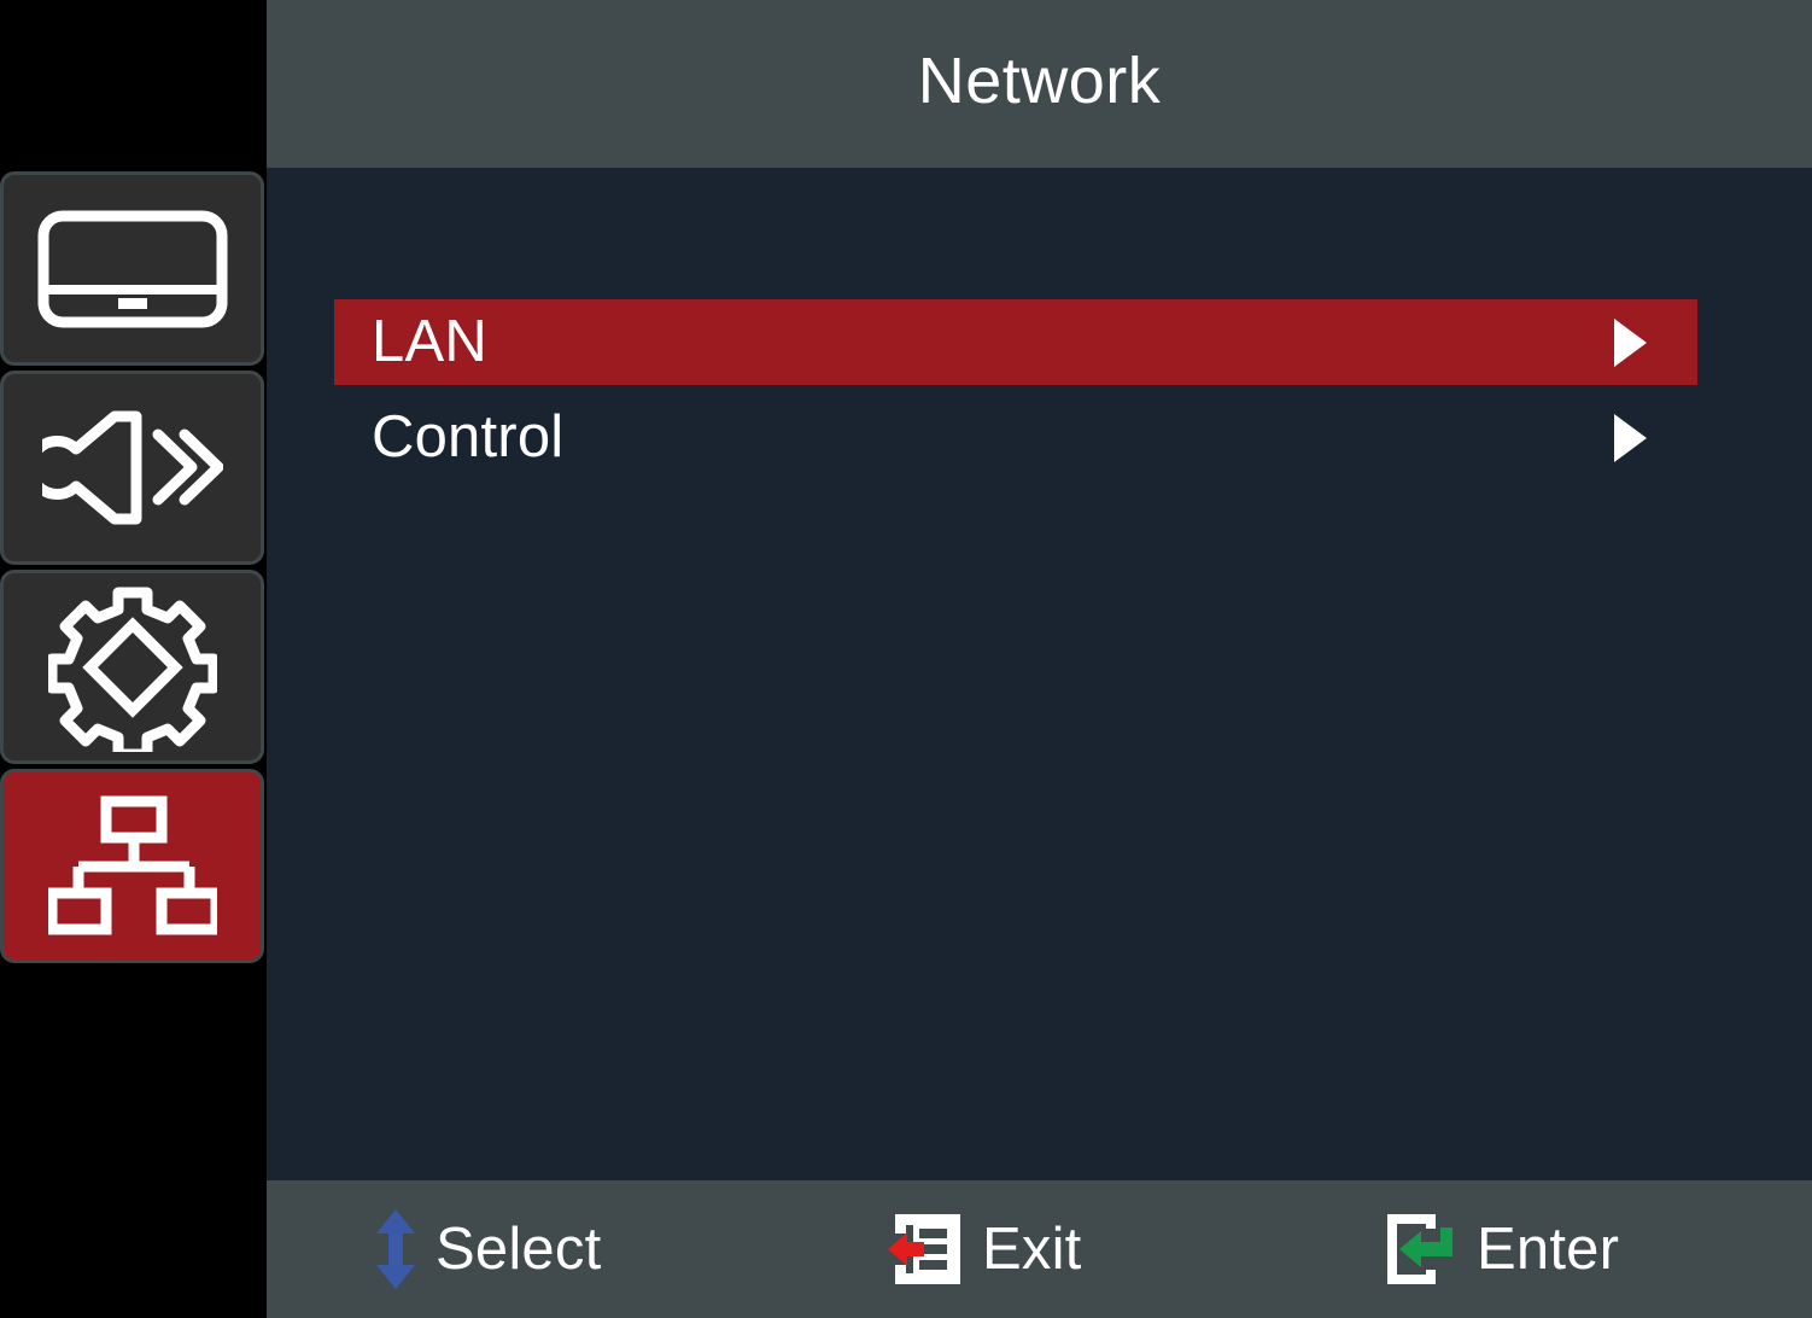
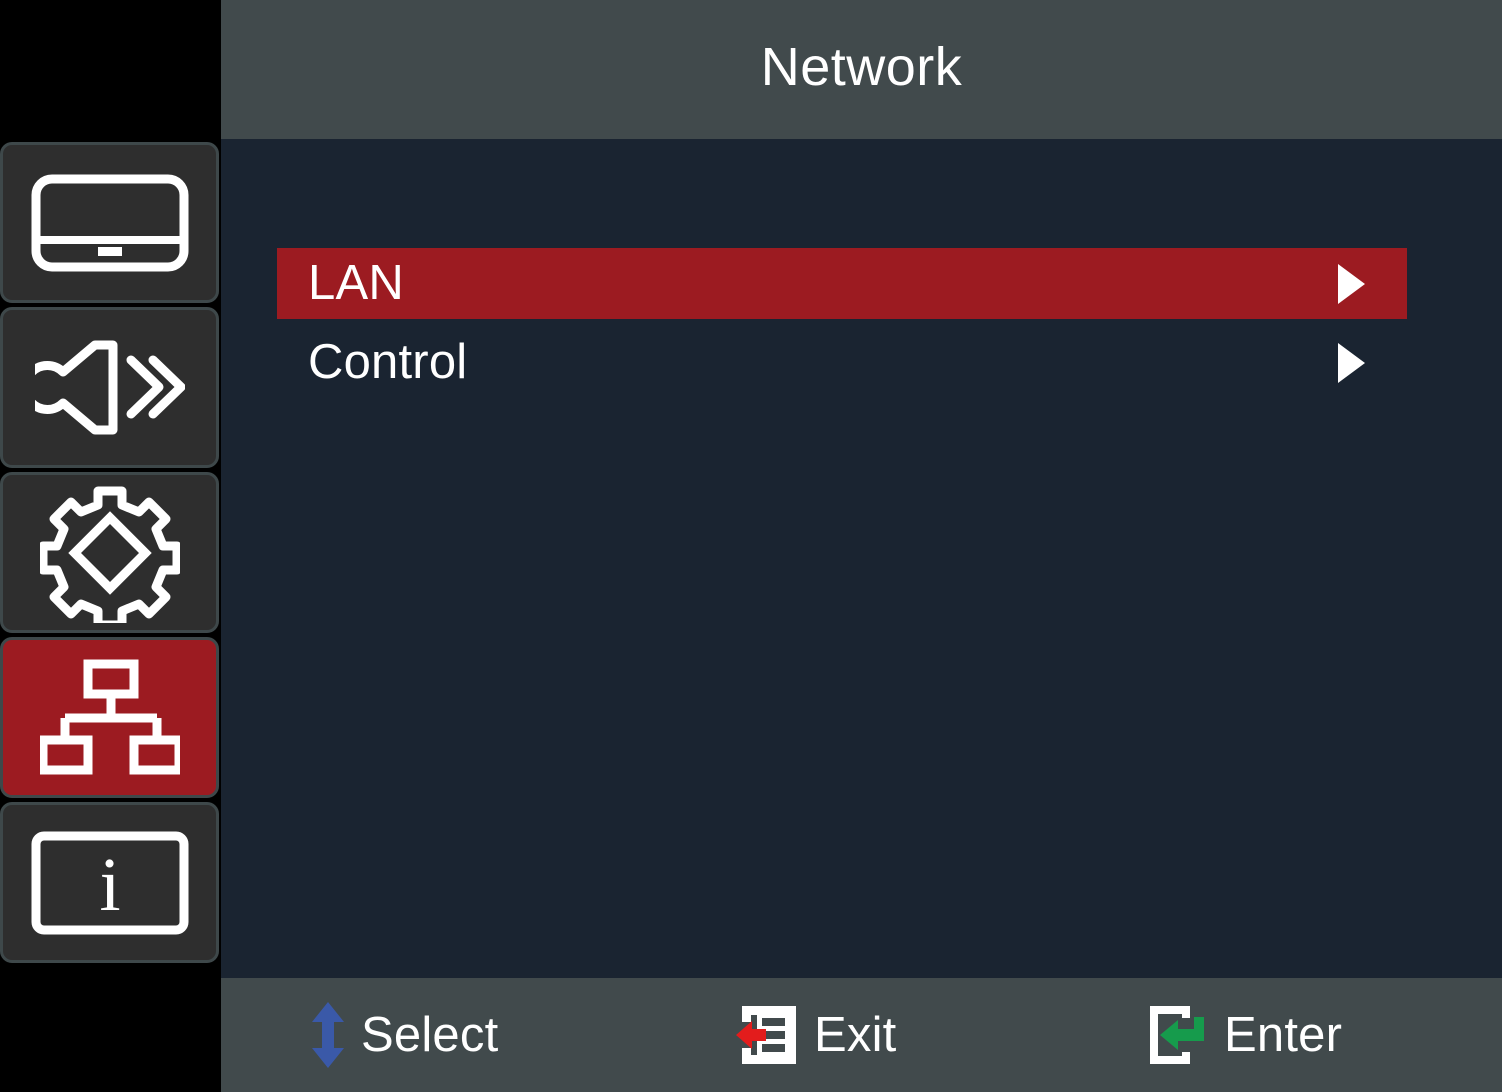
  Network
+ i
  LAN
  Control
  Select
  Exit
  Enter
